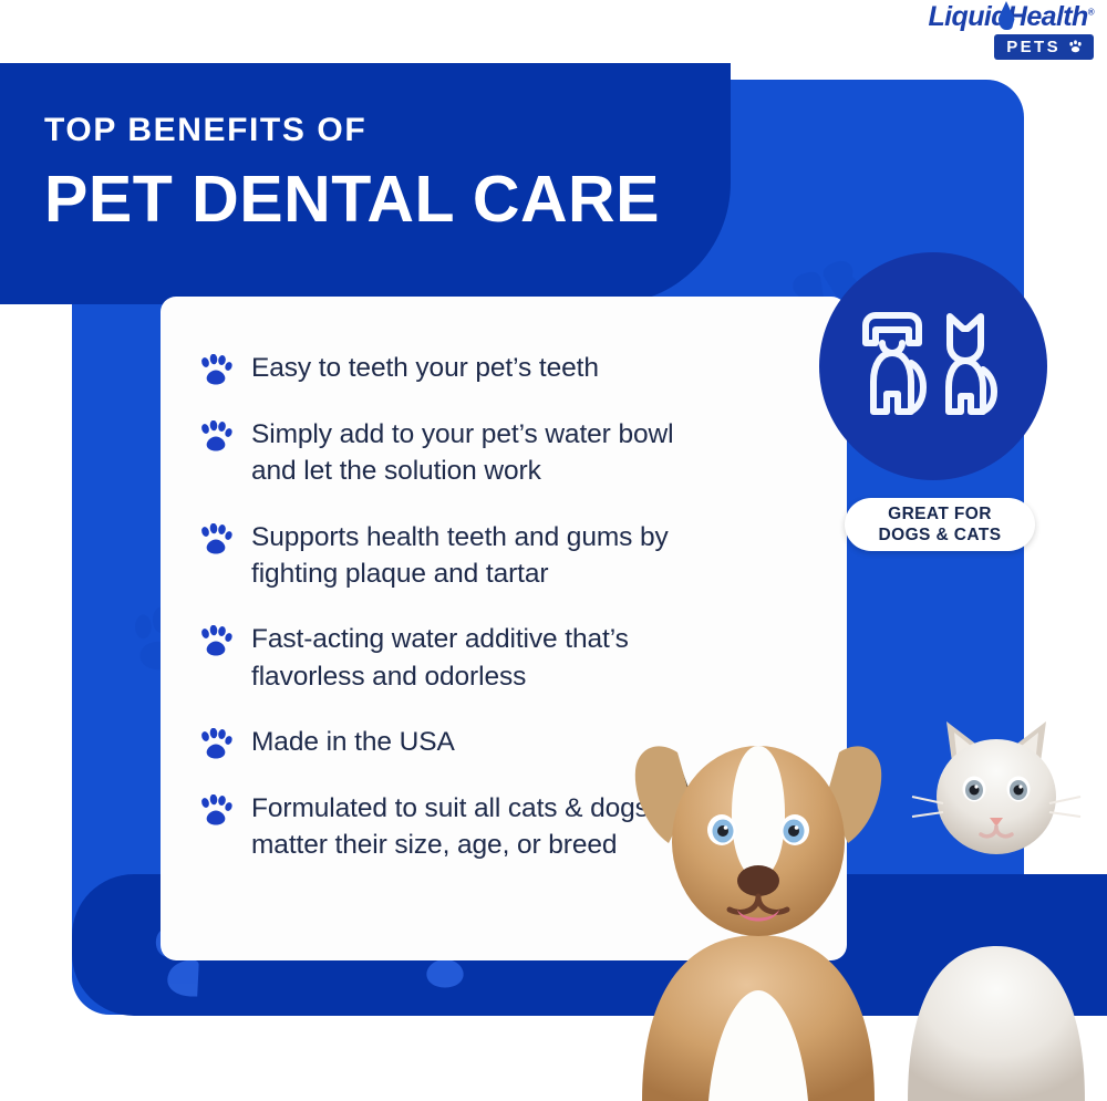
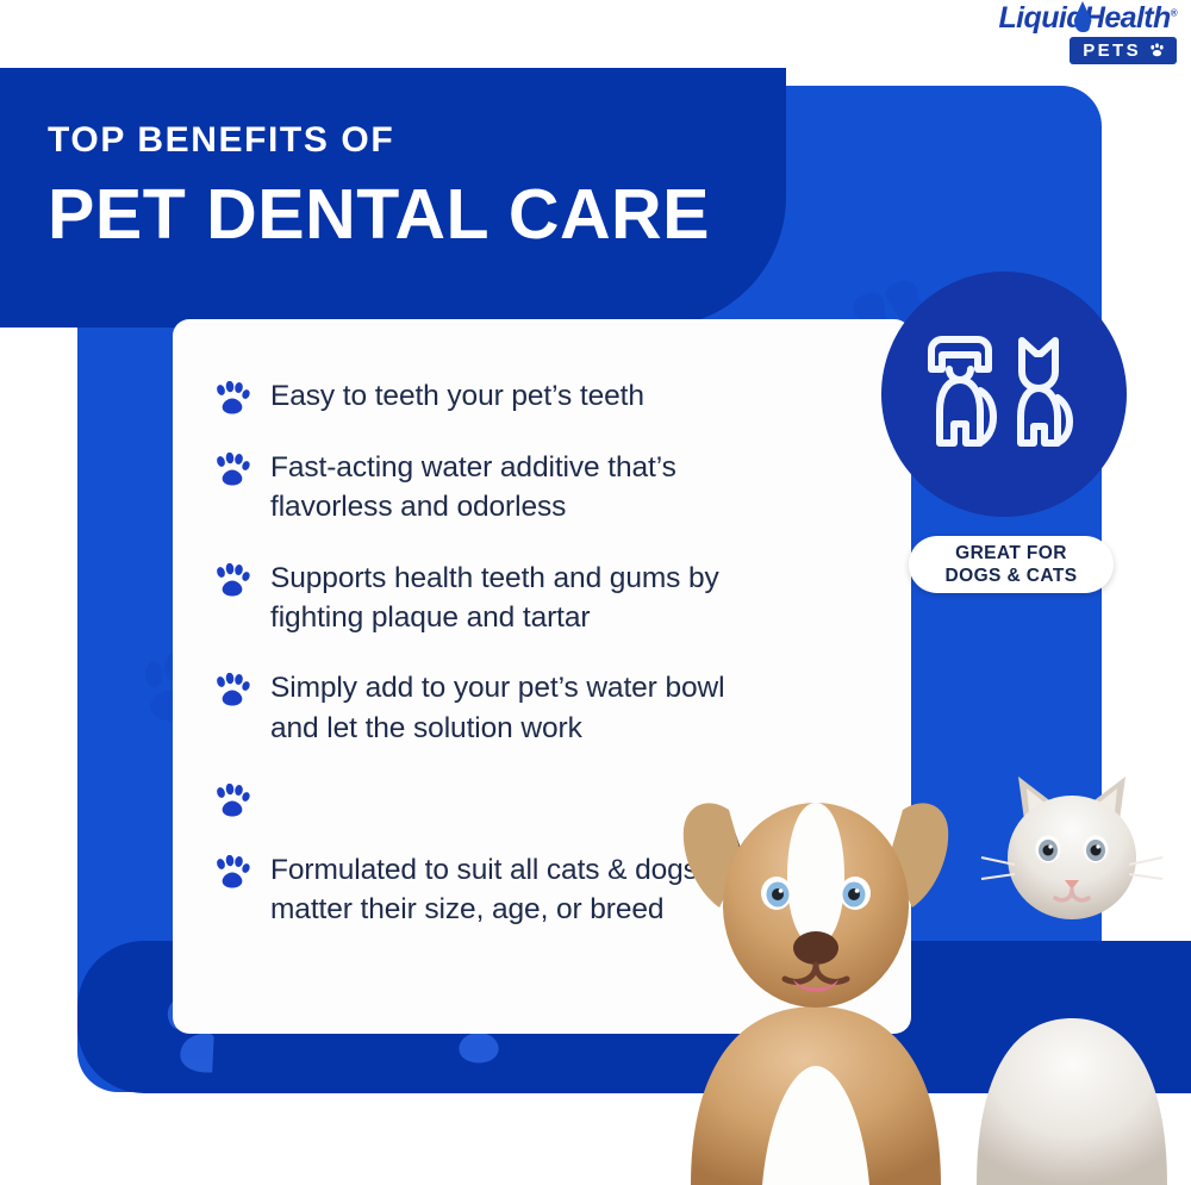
  TOP BENEFITS OF
  PET DENTAL CARE
  Liqui Health®
  PETS
  Easy to teeth your pet’s teeth
- Simply add to your pet’s water bowl and let the solution work
+ Fast-acting water additive that’s flavorless and odorless
  Supports health teeth and gums by fighting plaque and tartar
- Fast-acting water additive that’s flavorless and odorless
+ Simply add to your pet’s water bowl and let the solution work
- Made in the USA
  Formulated to suit all cats & dogs matter their size, age, or breed
  GREAT FOR
  DOGS & CATS
